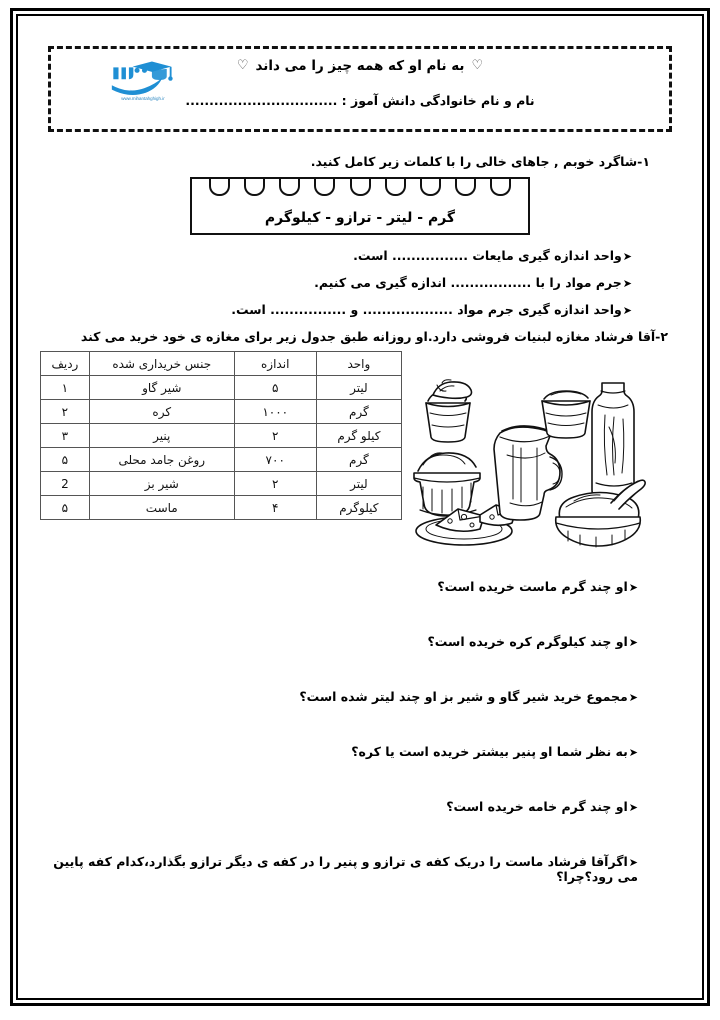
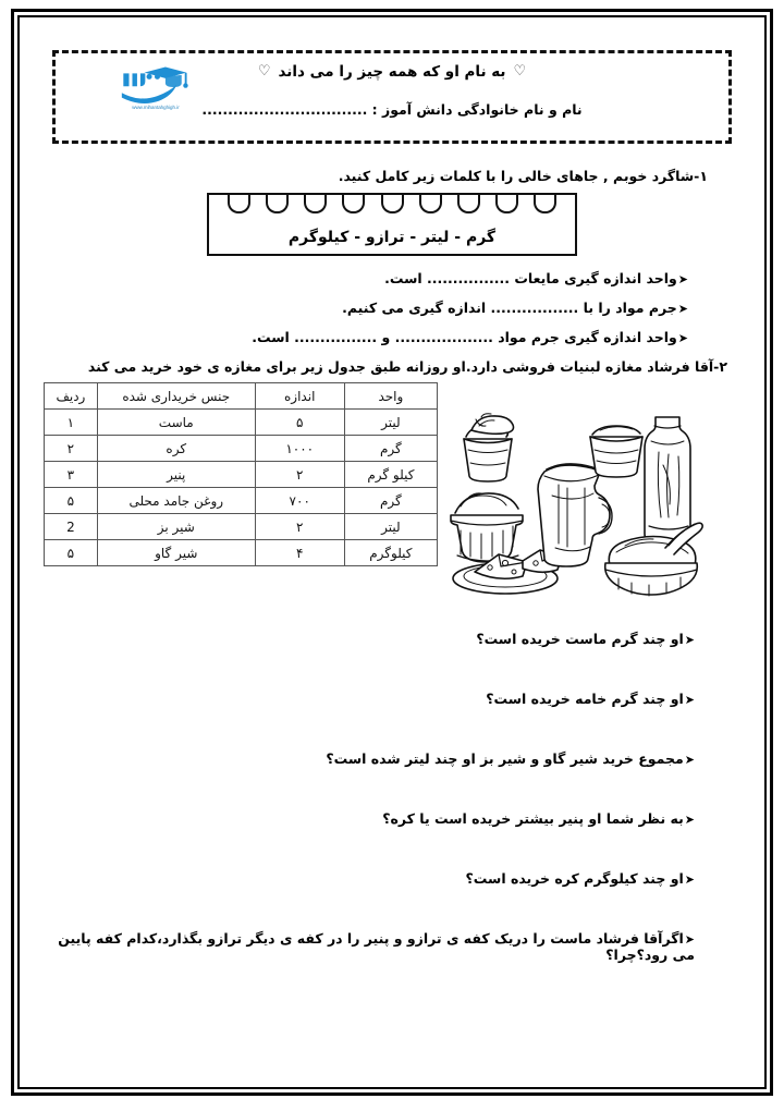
  ♡به نام او که همه چیز را می داند♡
  نام و نام خانوادگی دانش آموز : ................................
  ۱-شاگرد خوبم , جاهای خالی را با کلمات زیر کامل کنید.
  گرم - لیتر - ترازو - کیلوگرم
  ➤واحد اندازه گیری مایعات ................ است.
  ➤جرم مواد را با ................. اندازه گیری می کنیم.
  ➤واحد اندازه گیری جرم مواد ................... و ................ است.
  ۲-آقا فرشاد مغازه لبنیات فروشی دارد.او روزانه طبق جدول زیر برای مغازه ی خود خرید می کند
  واحد	اندازه	جنس خریداری شده	ردیف
- لیتر	۵	شیر گاو	۱
+ لیتر	۵	ماست	۱
  گرم	۱۰۰۰	کره	۲
  کیلو گرم	۲	پنیر	۳
  گرم	۷۰۰	روغن جامد محلی	۵
  لیتر	۲	شیر بز	2
- کیلوگرم	۴	ماست	۵
+ کیلوگرم	۴	شیر گاو	۵
  ➤او چند گرم ماست خریده است؟
- ➤او چند کیلوگرم کره خریده است؟
+ ➤او چند گرم خامه خریده است؟
  ➤مجموع خرید شیر گاو و شیر بز او چند لیتر شده است؟
  ➤به نظر شما او پنیر بیشتر خریده است یا کره؟
- ➤او چند گرم خامه خریده است؟
+ ➤او چند کیلوگرم کره خریده است؟
  ➤اگرآقا فرشاد ماست را دریک کفه ی ترازو و پنیر را در کفه ی دیگر ترازو بگذارد،کدام کفه پایین می رود؟چرا؟
